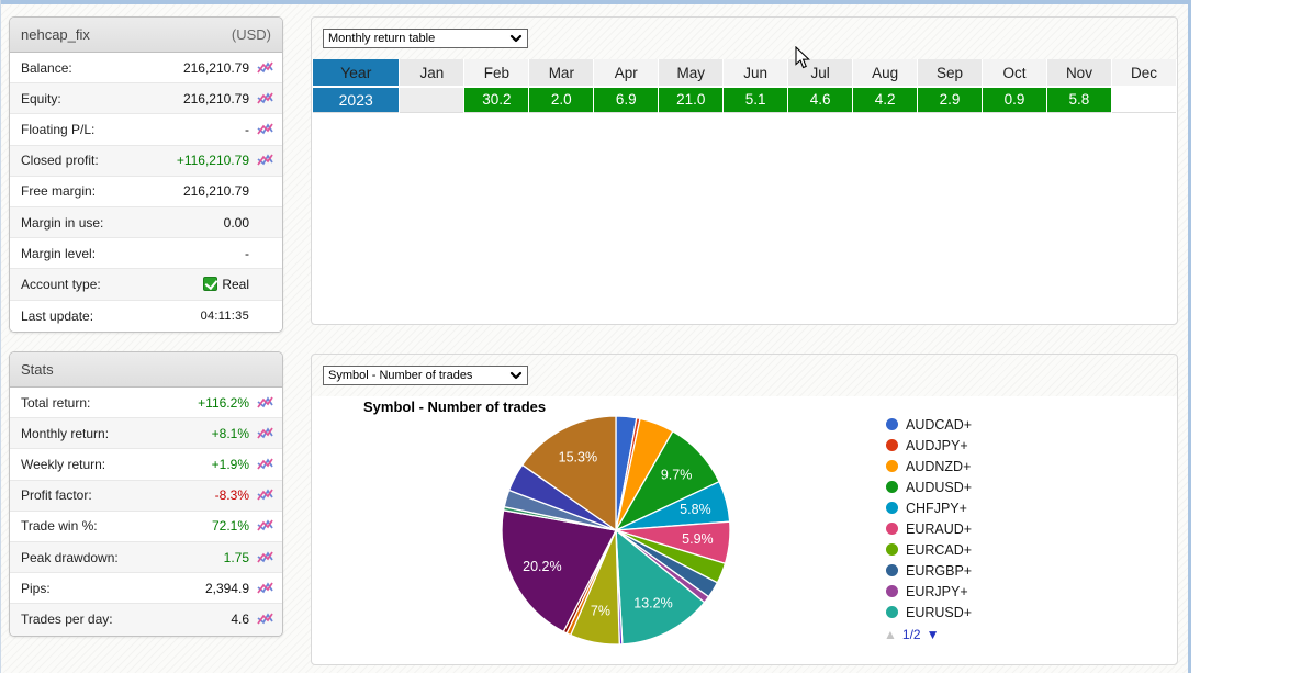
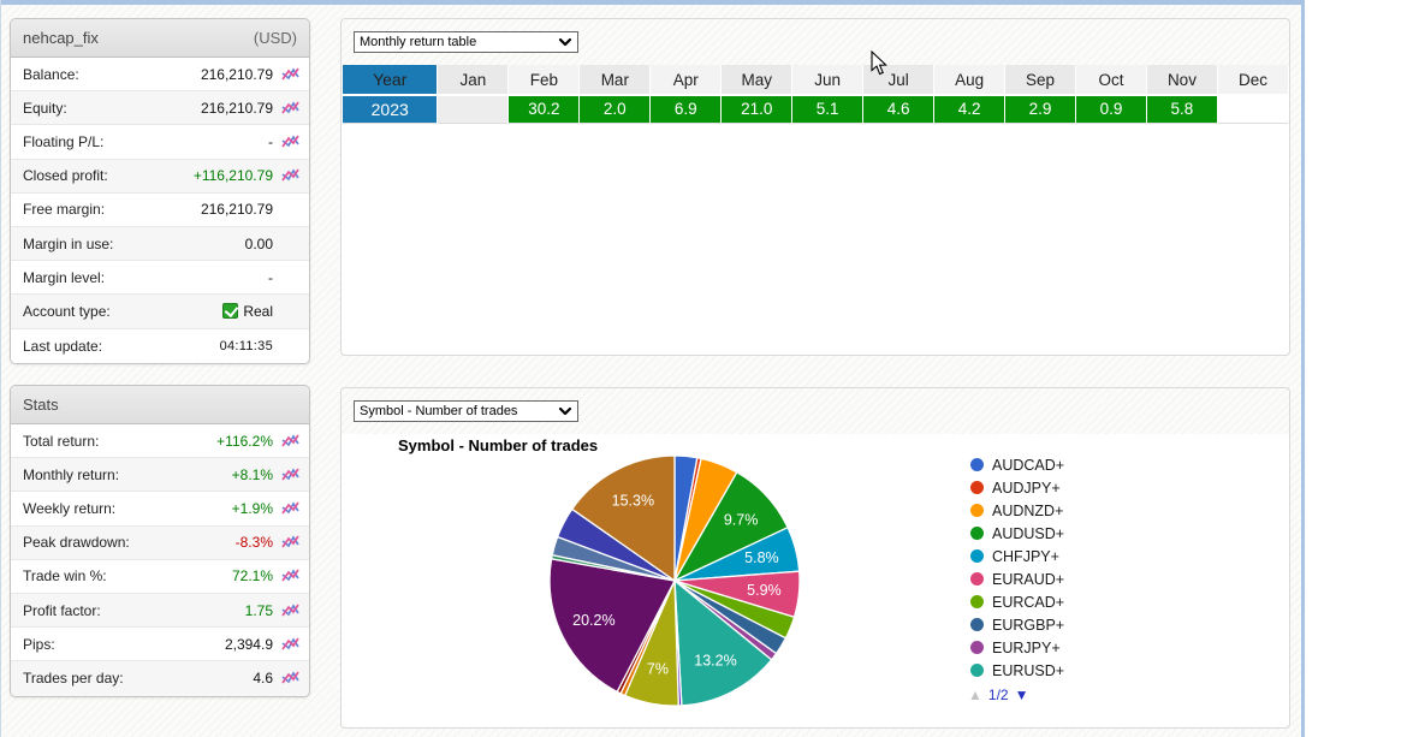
  nehcap_fix
  (USD)
  Balance:
  216,210.79
  Equity:
  216,210.79
  Floating P/L:
  -
  Closed profit:
  +116,210.79
  Free margin:
  216,210.79
  Margin in use:
  0.00
  Margin level:
  -
  Account type:
  Real
  Last update:
  04:11:35
  Stats
  Total return:
  +116.2%
  Monthly return:
  +8.1%
  Weekly return:
  +1.9%
- Profit factor:
+ Peak drawdown:
  -8.3%
  Trade win %:
  72.1%
- Peak drawdown:
+ Profit factor:
  1.75
  Pips:
  2,394.9
  Trades per day:
  4.6
  Monthly return table
  Year	Jan	Feb	Mar	Apr	May	Jun	Jul	Aug	Sep	Oct	Nov	Dec
  2023		30.2	2.0	6.9	21.0	5.1	4.6	4.2	2.9	0.9	5.8
  Symbol - Number of trades
  Symbol - Number of trades
  9.7%
  5.8%
  5.9%
  13.2%
  7%
  20.2%
  15.3%
  AUDCAD+
  AUDJPY+
  AUDNZD+
  AUDUSD+
  CHFJPY+
  EURAUD+
  EURCAD+
  EURGBP+
  EURJPY+
  EURUSD+
  ▲
  1/2
  ▼
